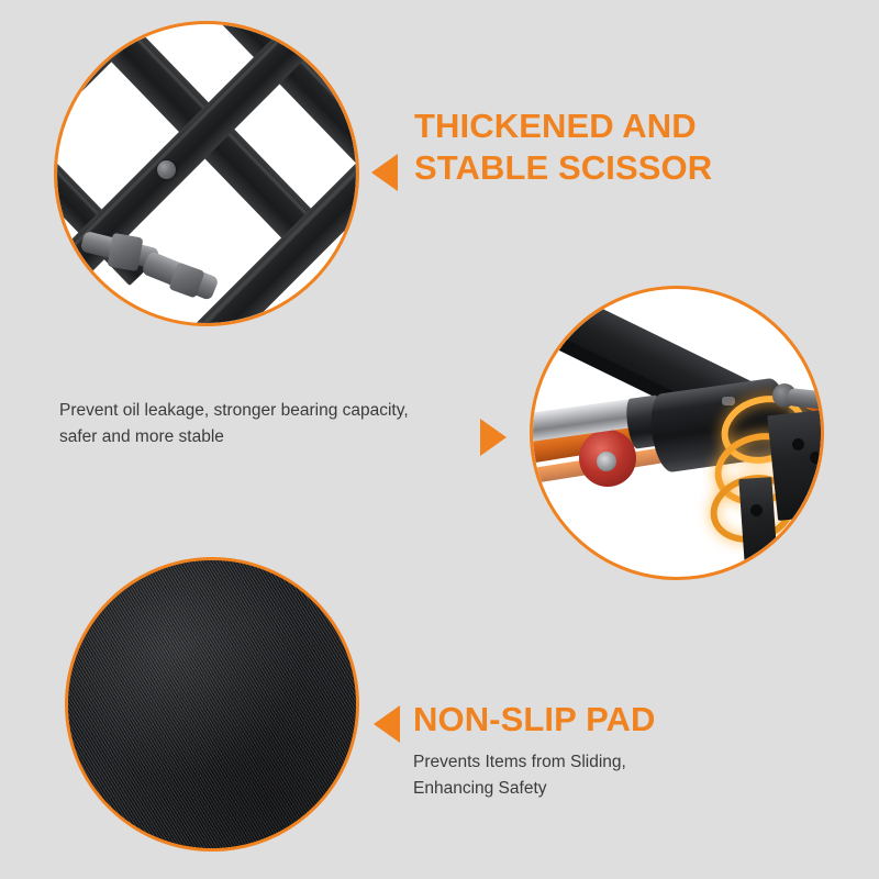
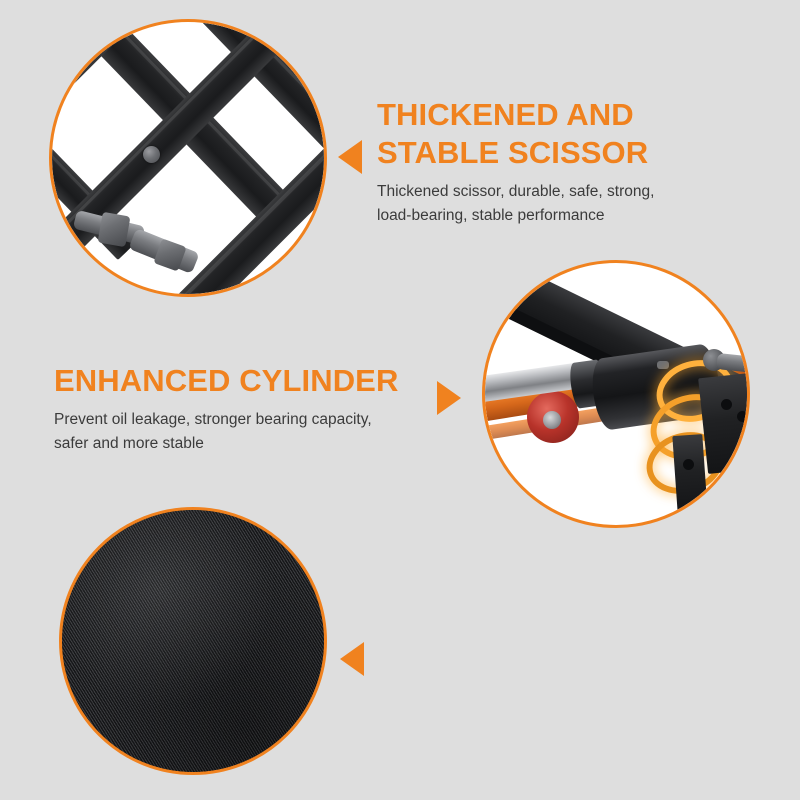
  THICKENED AND
  STABLE SCISSOR
+ Thickened scissor, durable, safe, strong,
+ load-bearing, stable performance
+ ENHANCED CYLINDER
  Prevent oil leakage, stronger bearing capacity,
  safer and more stable
- NON-SLIP PAD
- Prevents Items from Sliding,
- Enhancing Safety
